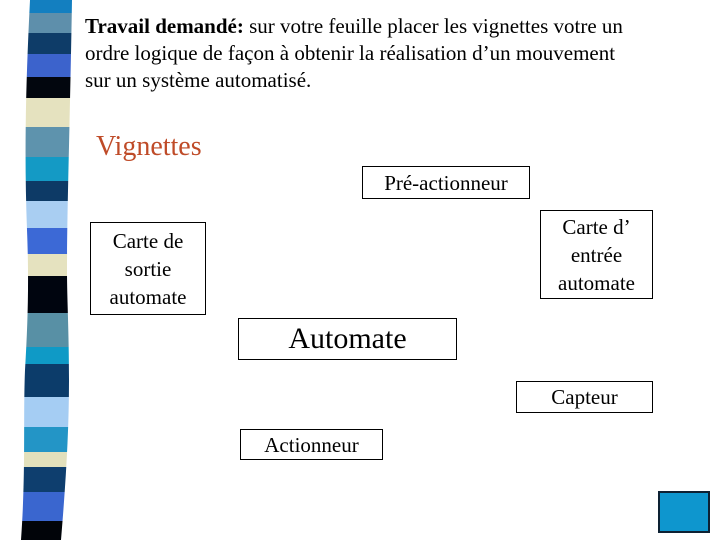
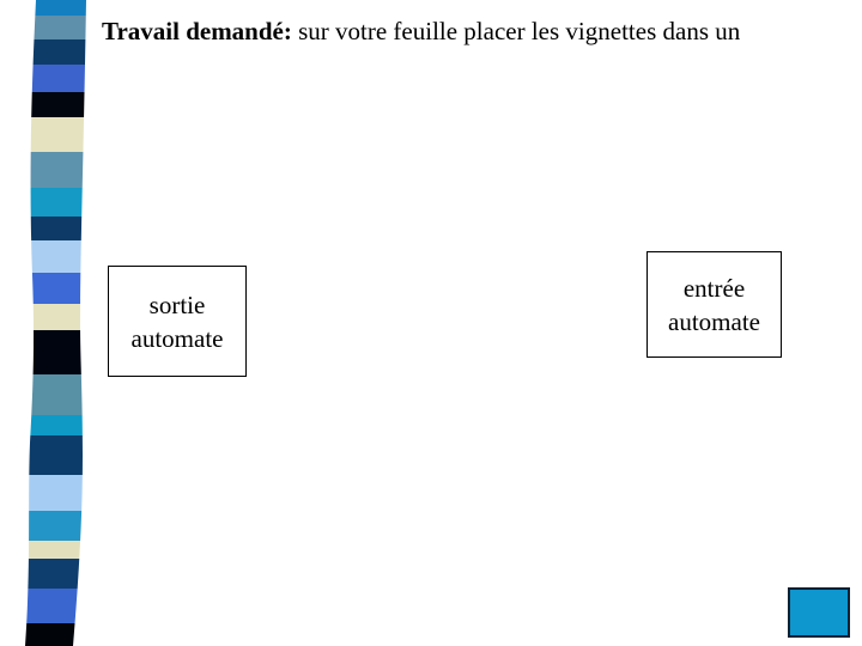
- Travail demandé: sur votre feuille placer les vignettes votre un
+ Travail demandé: sur votre feuille placer les vignettes dans un
- ordre logique de façon à obtenir la réalisation d’un mouvement
- sur un système automatisé.
- Vignettes
- Pré-actionneur
- Carte de
  sortie
  automate
- Carte d’
  entrée
  automate
- Automate
- Capteur
- Actionneur
